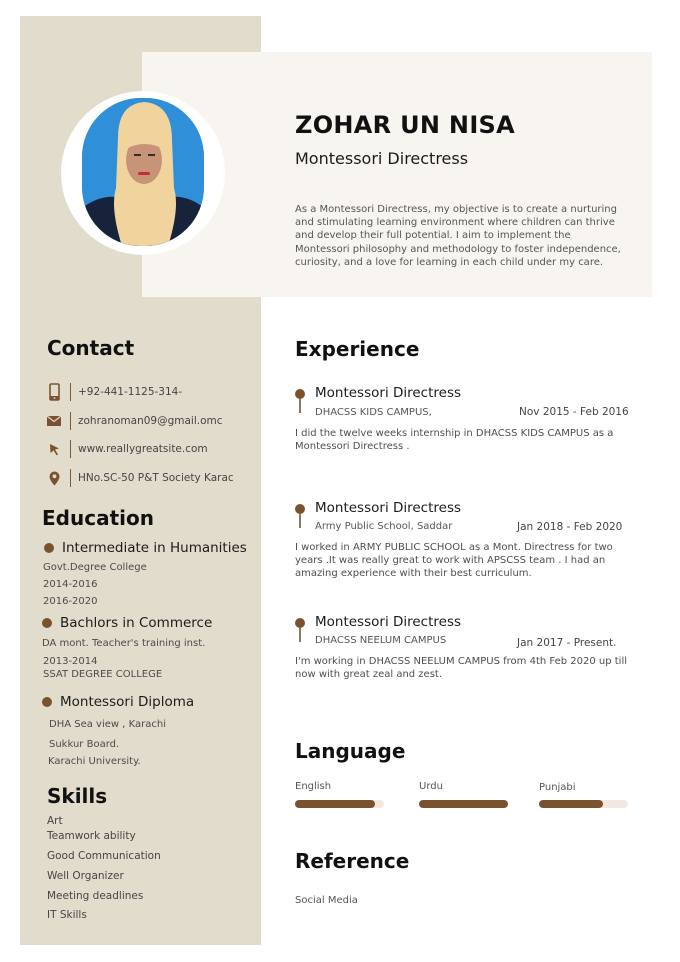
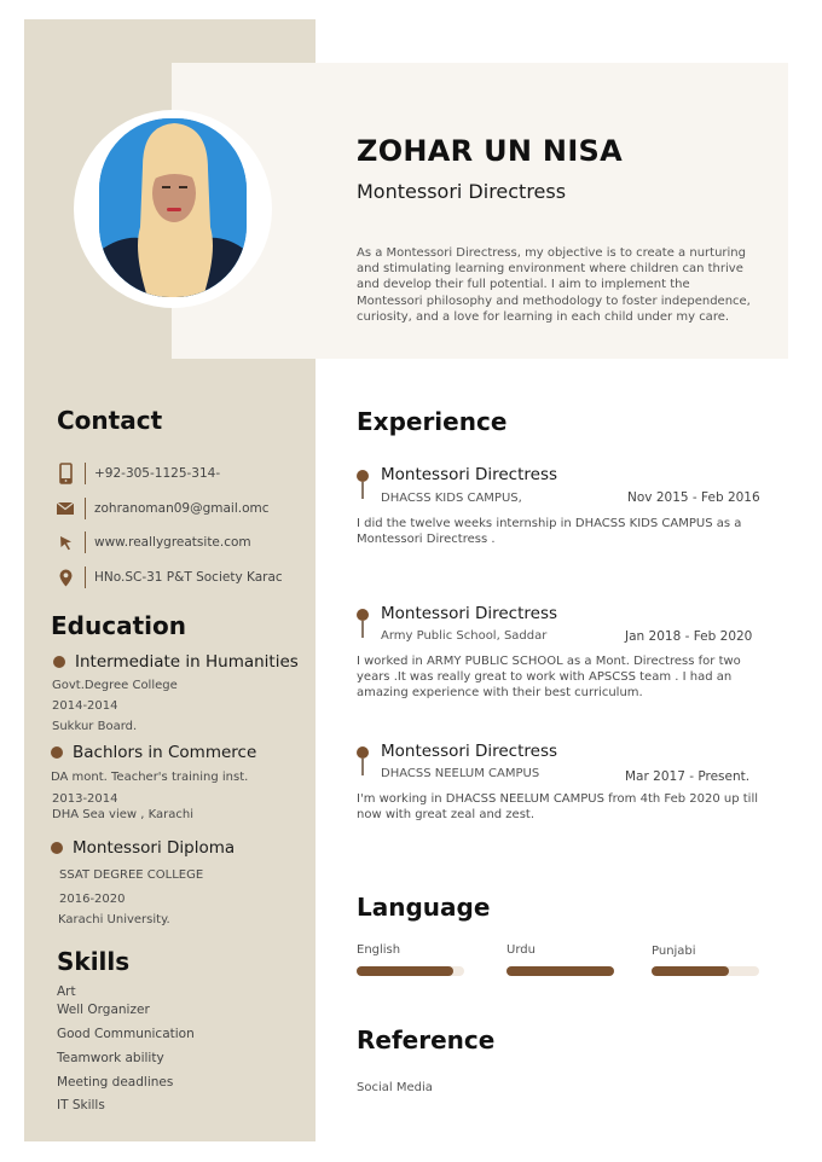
  ZOHAR UN NISA
  Montessori Directress
  As a Montessori Directress, my objective is to create a nurturing and stimulating learning environment where children can thrive and develop their full potential. I aim to implement the Montessori philosophy and methodology to foster independence, curiosity, and a love for learning in each child under my care.
  Contact
- +92-441-1125-314-
+ +92-305-1125-314-
  zohranoman09@gmail.omc
  www.reallygreatsite.com
- HNo.SC-50 P&T Society Karac
+ HNo.SC-31 P&T Society Karac
  Education
  Intermediate in Humanities
  Govt.Degree College
- 2014-2016
+ 2014-2014
- 2016-2020
+ Sukkur Board.
  Bachlors in Commerce
  DA mont. Teacher's training inst.
  2013-2014
- SSAT DEGREE COLLEGE
+ DHA Sea view , Karachi
  Montessori Diploma
- DHA Sea view , Karachi
+ SSAT DEGREE COLLEGE
- Sukkur Board.
+ 2016-2020
  Karachi University.
  Skills
  Art
- Teamwork ability
+ Well Organizer
  Good Communication
- Well Organizer
+ Teamwork ability
  Meeting deadlines
  IT Skills
  Experience
  Montessori Directress
  DHACSS KIDS CAMPUS,
  Nov 2015 - Feb 2016
  I did the twelve weeks internship in DHACSS KIDS CAMPUS as a Montessori Directress .
  Montessori Directress
  Army Public School, Saddar
  Jan 2018 - Feb 2020
  I worked in ARMY PUBLIC SCHOOL as a Mont. Directress for two years .It was really great to work with APSCSS team . I had an amazing experience with their best curriculum.
  Montessori Directress
  DHACSS NEELUM CAMPUS
- Jan 2017 - Present.
+ Mar 2017 - Present.
  I'm working in DHACSS NEELUM CAMPUS from 4th Feb 2020 up till now with great zeal and zest.
  Language
  English
  Urdu
  Punjabi
  Reference
  Social Media
